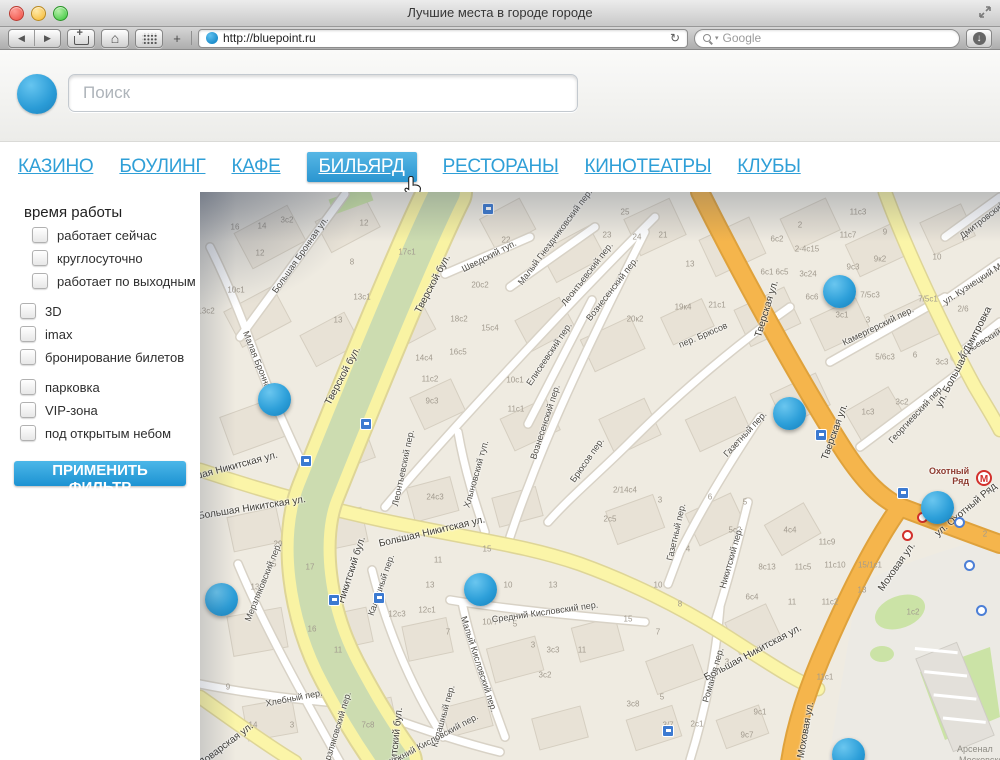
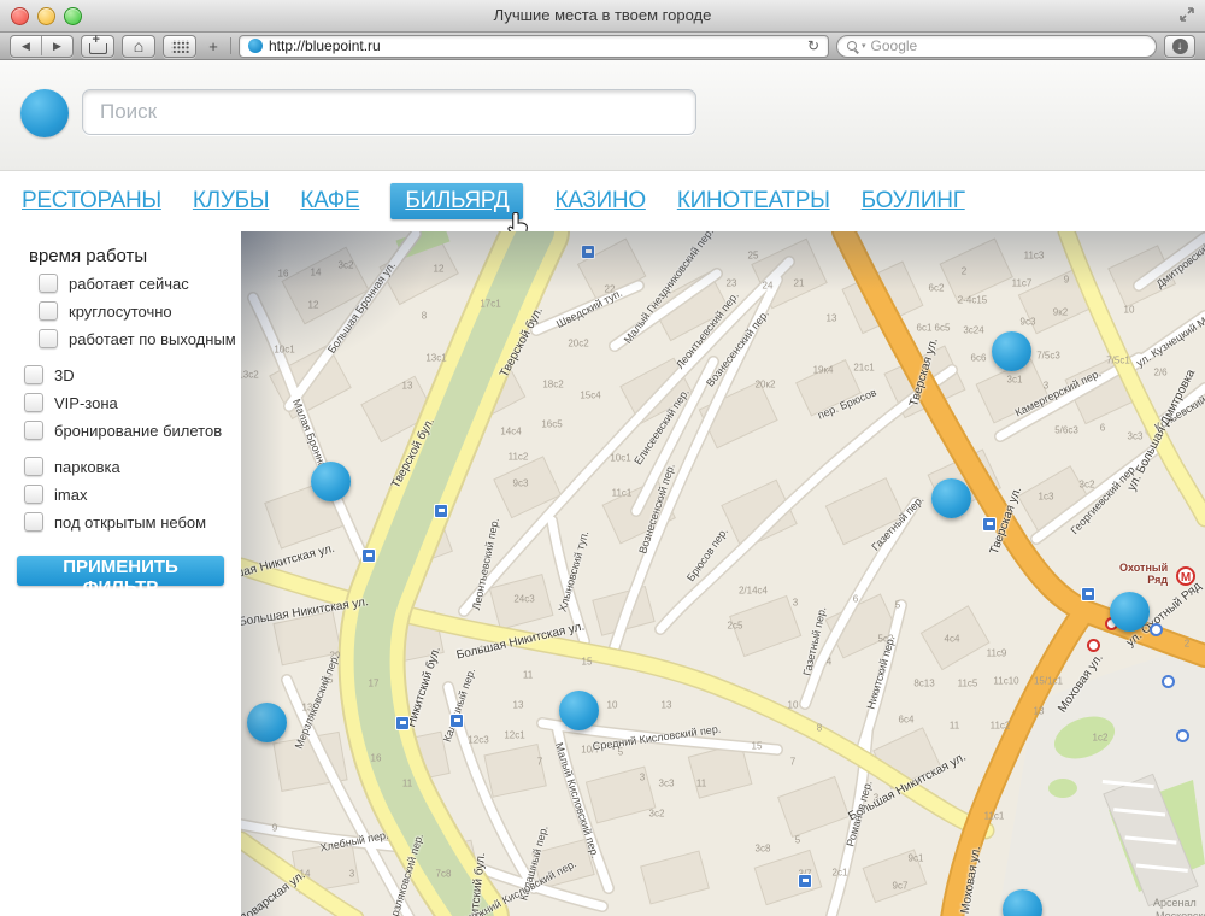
- Лучшие места в городе городе
+ Лучшие места в твоем городе
  ◀
  ▶
  ⌂
  +
  http://bluepoint.ru
  ↻
  Google
  ↓
  Поиск
- КАЗИНО
+ РЕСТОРАНЫ
- БОУЛИНГ
+ КЛУБЫ
  КАФЕ
  БИЛЬЯРД
- РЕСТОРАНЫ
+ КАЗИНО
  КИНОТЕАТРЫ
- КЛУБЫ
+ БОУЛИНГ
  время работы
  работает сейчас
  круглосуточно
  работает по выходным
  3D
- imax
+ VIP-зона
  бронирование билетов
  парковка
- VIP-зона
+ imax
  под открытым небом
  ПРИМЕНИТЬ ФИЛЬТР
